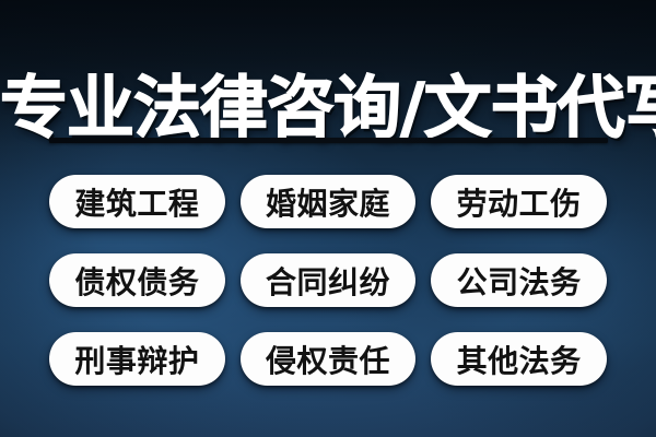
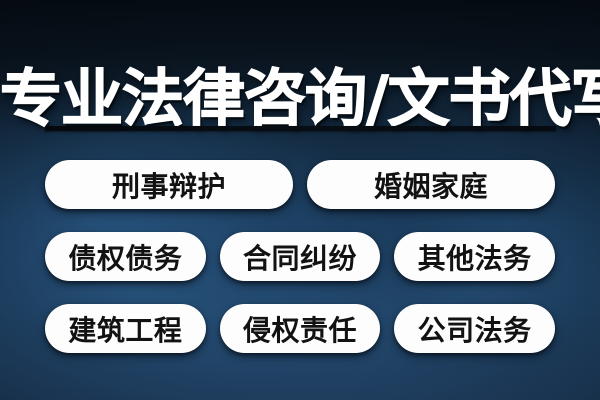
  专业法律咨询/文书代
- 建筑工程
+ 刑事辩护
  婚姻家庭
- 劳动工伤
  债权债务
  合同纠纷
- 公司法务
+ 其他法务
- 刑事辩护
+ 建筑工程
  侵权责任
- 其他法务
+ 公司法务
